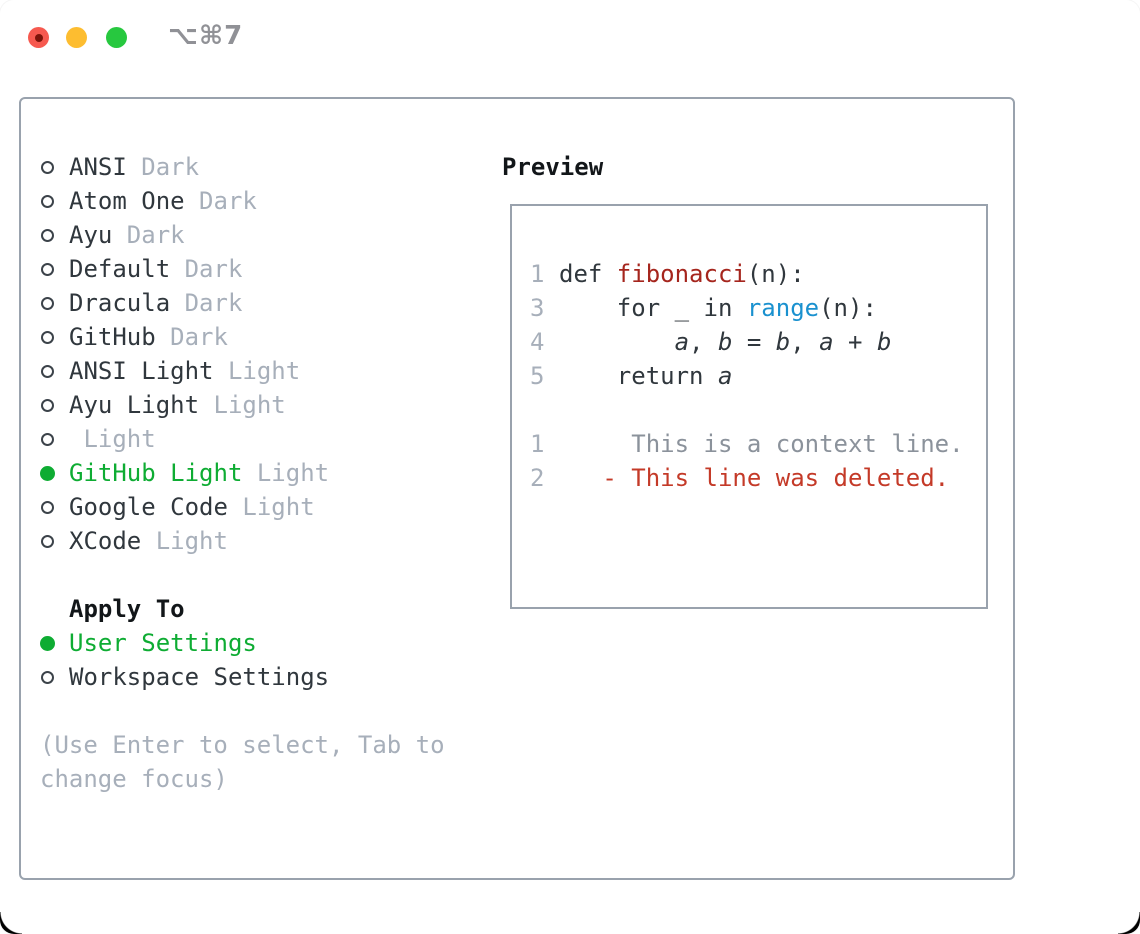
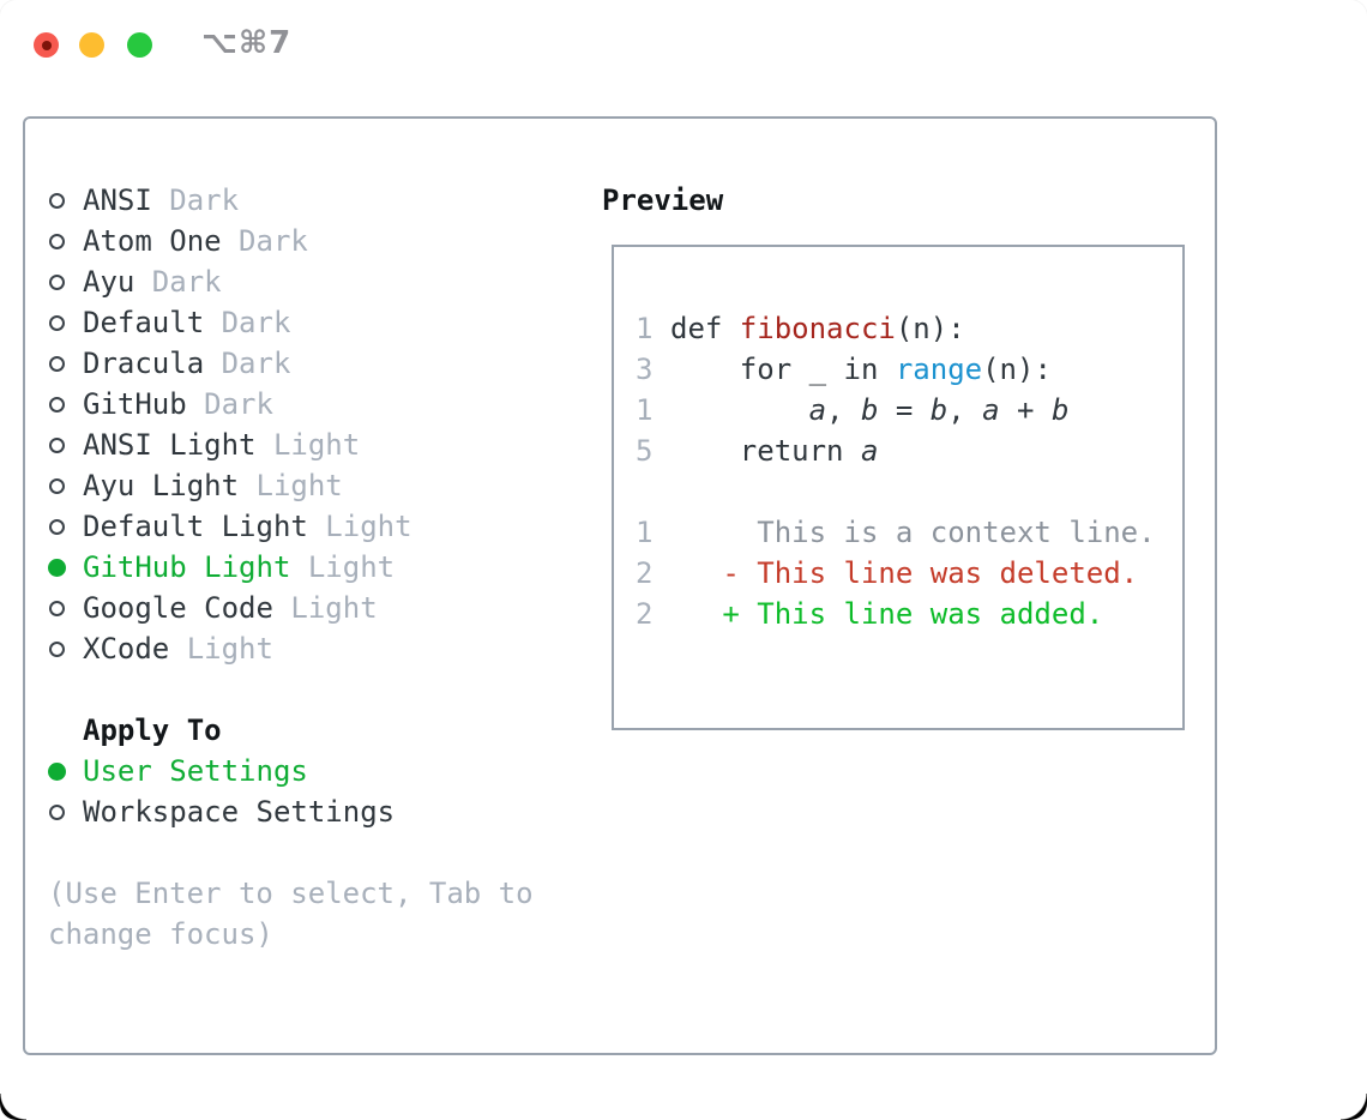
  ⌥⌘7
  ANSI
  Dark
  Atom One
  Dark
  Ayu
  Dark
  Default
  Dark
  Dracula
  Dark
  GitHub
  Dark
  ANSI Light
  Light
  Ayu Light
  Light
+ Default Light
  Light
  GitHub Light
  Light
  Google Code
  Light
  XCode
  Light
  Apply To
  User Settings
  Workspace Settings
  (Use Enter to select, Tab to
  change focus)
  Preview
  1 def fibonacci(n):
  3 for _ in range(n):
- 4 a, b = b, a + b
+ 1 a, b = b, a + b
  5 return a
  1 This is a context line.
  2 - This line was deleted.
+ 2 + This line was added.
